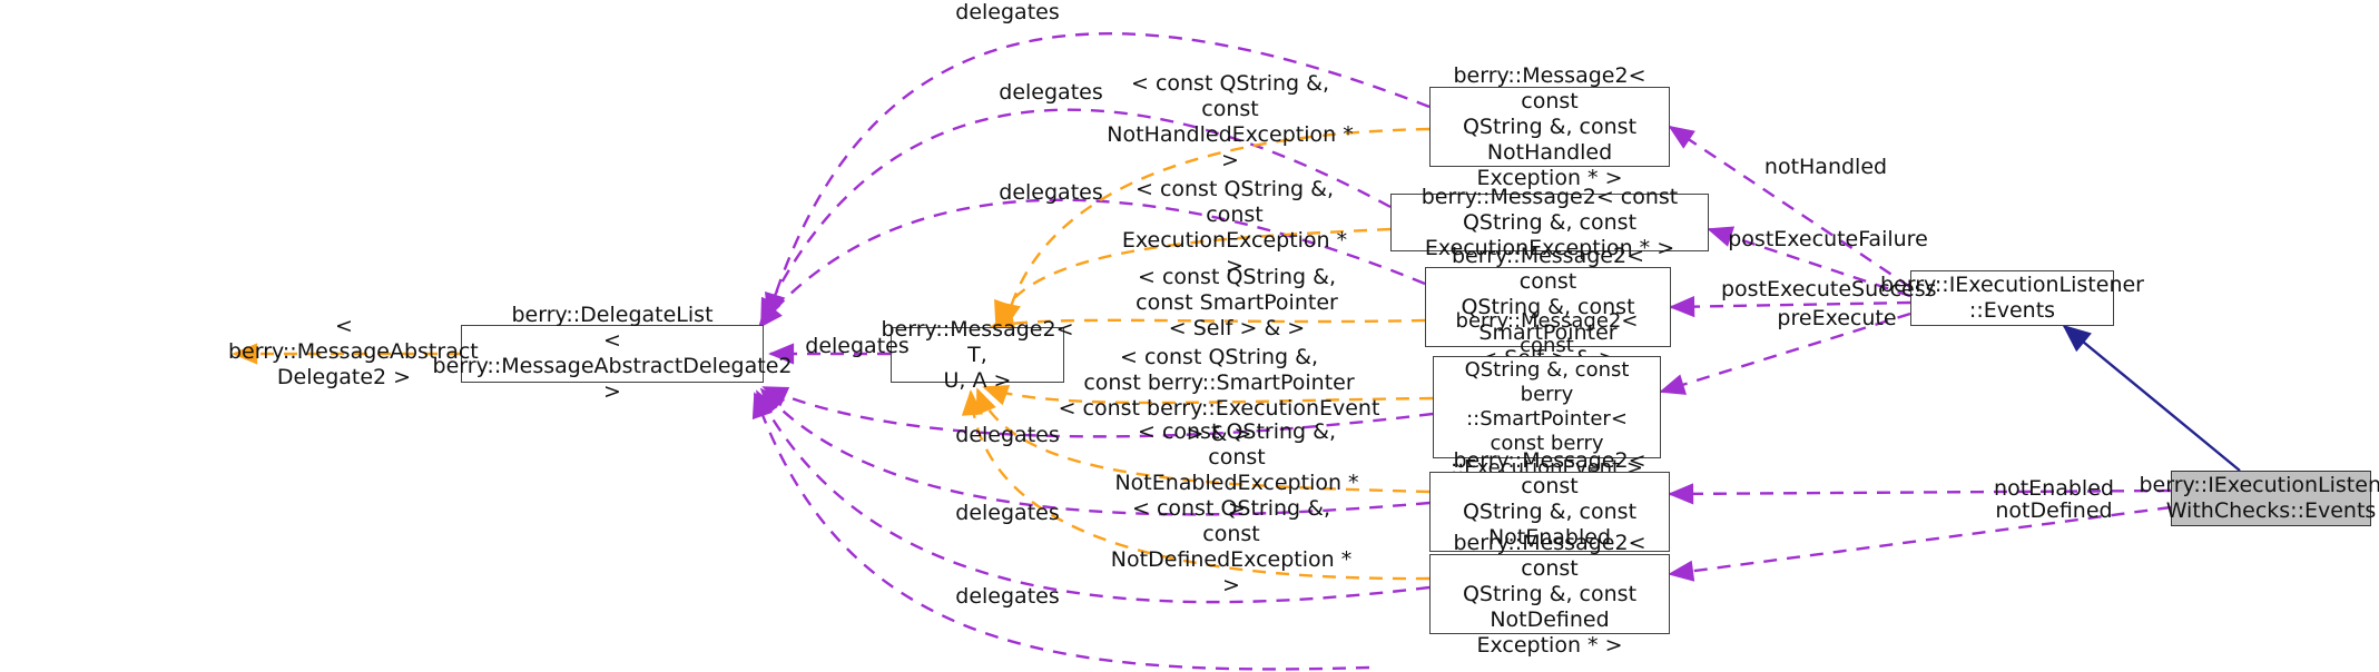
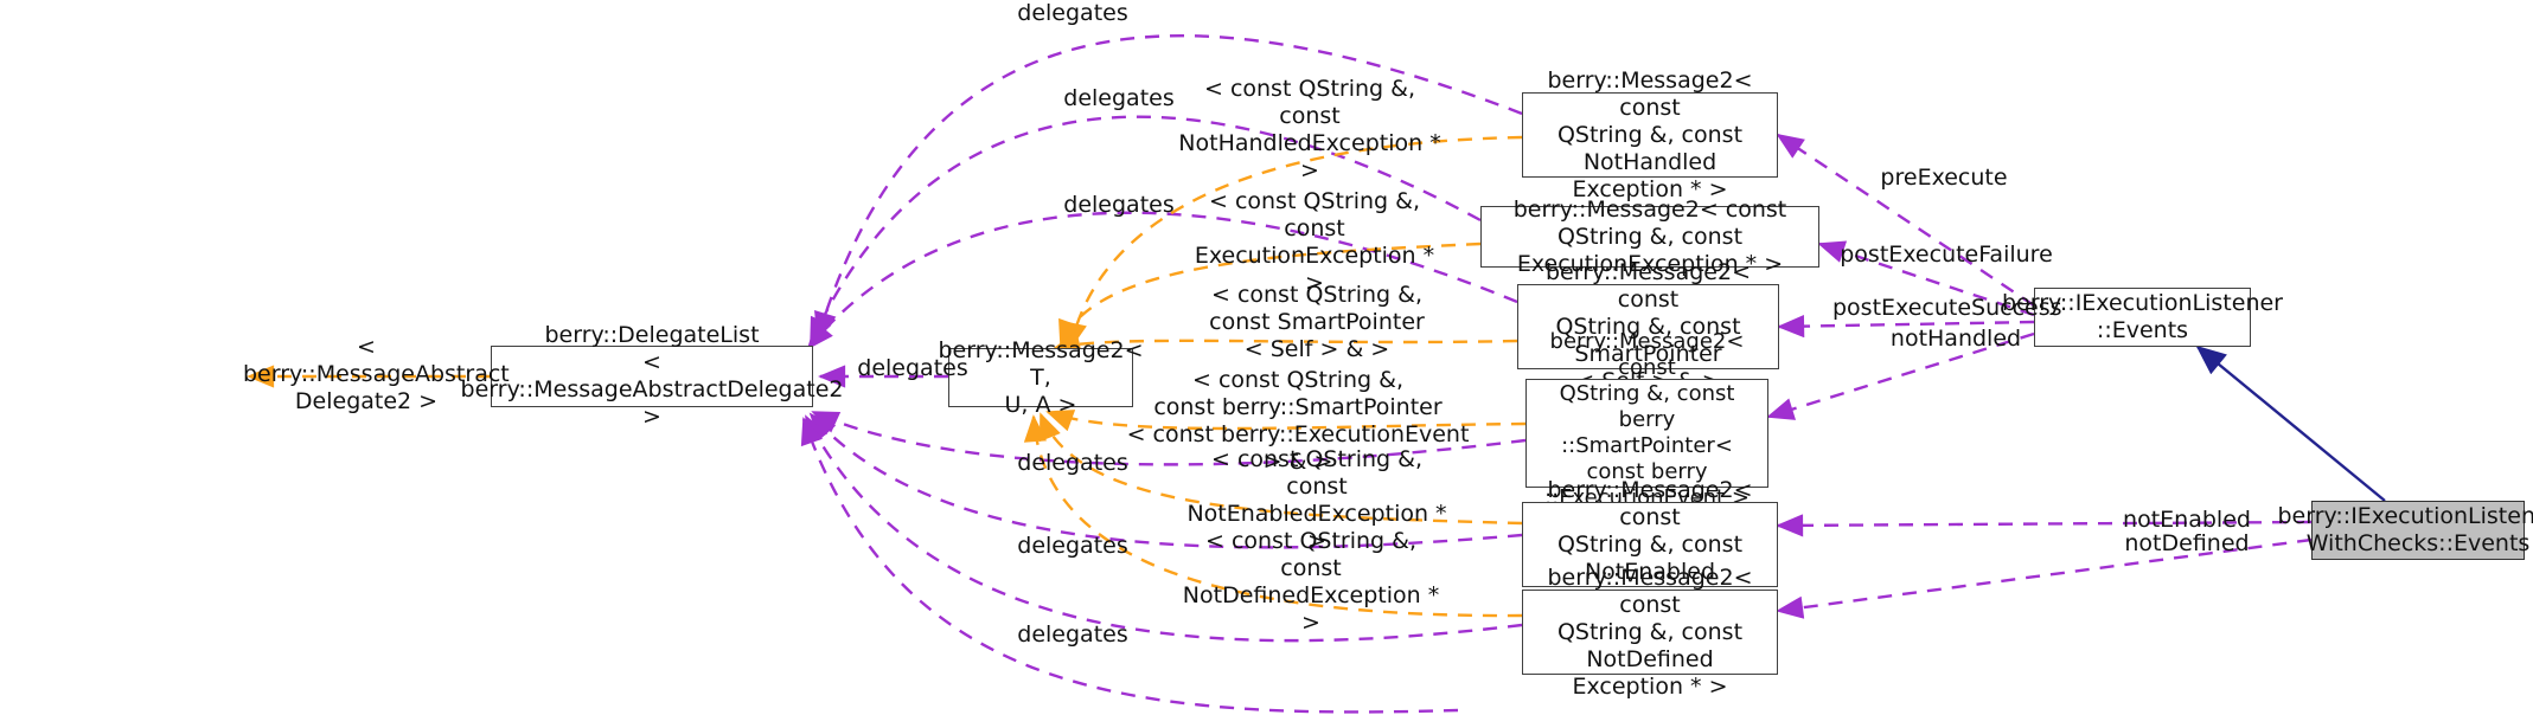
  berry::DelegateList
  < rry::MessageAbstractDelegate2 >
  berry::Message2< T,
  U, A >
  berry::Message2< const
  QString &, const NotHandled
  Exception * >
  berry::Message2< const
  QString &, const ExecutionException * >
  berry::Message2< const
  QString &, const SmartPointer
  berry::Message2< const
  QString &, const berry
  ::SmartPointer< const berry
  berry::Message2< const
  QString &, const NotEnabled
  berry::Message2< const
  QString &, const NotDefined
  Exception * >
  rry::IExecutionListener
  ::Events
  berry::IExecutionListen
  WithChecks::Events
  delegates
  delegates
  delegates
  delegates
  delegates
  delegates
  delegates
  < berry::MessageAbstract
  Delegate2 >
  < const QString &,
  const NotHandledException * >
  < const QString &,
  const ExecutionException * >
  < const QString &,
  const SmartPointer
  < Self > & >
  < const QString &,
  const berry::SmartPointer
  < const berry::ExecutionEvent > & >
  < const QString &,
  const NotEnabledException * >
  < const QString &,
  const NotDefinedException * >
- notHandled
+ preExecute
  postExecuteFailure
  postExecuteSuccess
- preExecute
+ notHandled
  notEnabled
  notDefined
